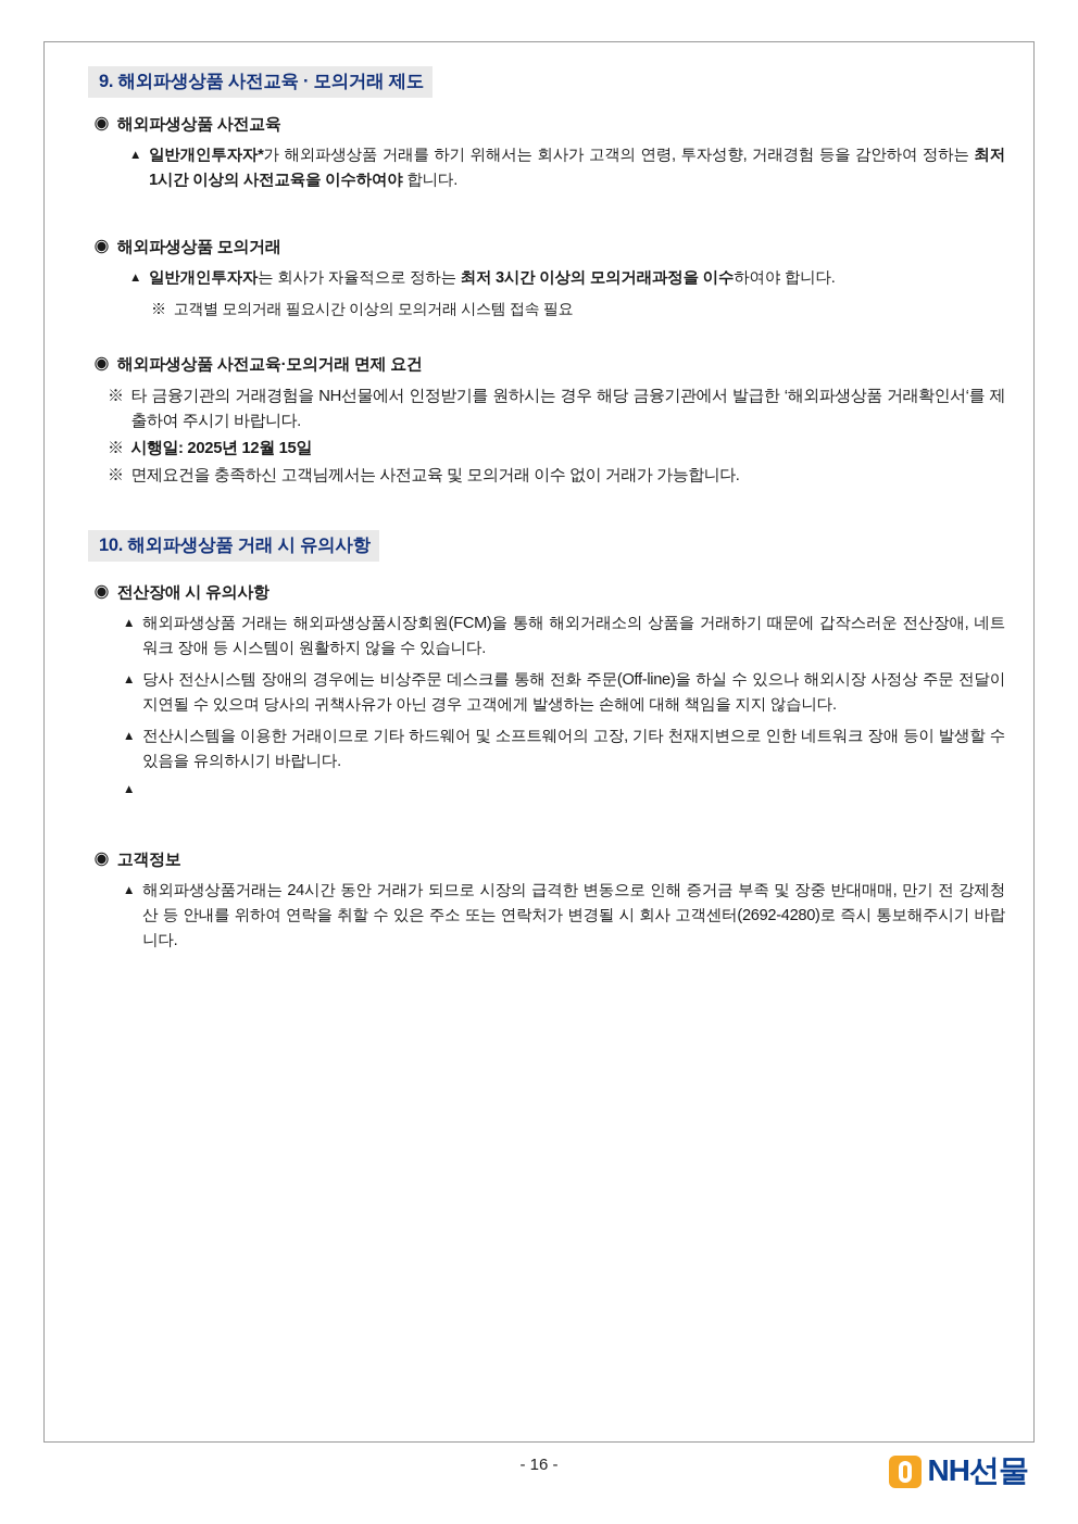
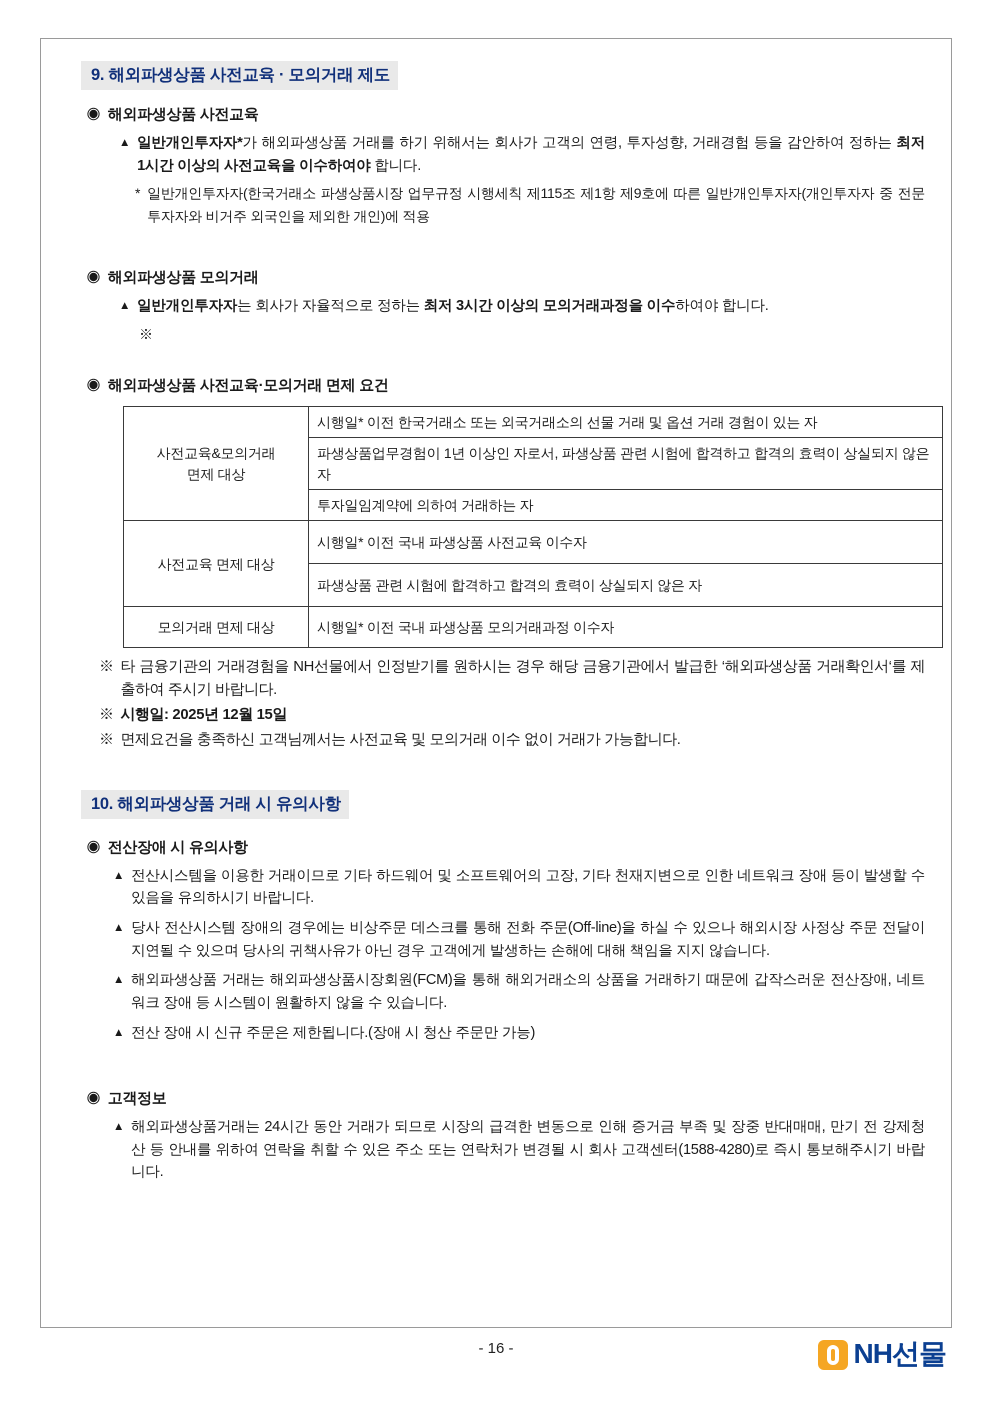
  9. 해외파생상품 사전교육 · 모의거래 제도
  ◉
  해외파생상품 사전교육
  ▲
  일반개인투자자*가 해외파생상품 거래를 하기 위해서는 회사가 고객의 연령, 투자성향, 거래경험 등을 감안하여 정하는 최저 1시간 이상의 사전교육을 이수하여야 합니다.
+ *
+ 일반개인투자자(한국거래소 파생상품시장 업무규정 시행세칙 제115조 제1항 제9호에 따른 일반개인투자자(개인투자자 중 전문투자자와 비거주 외국인을 제외한 개인)에 적용
  ◉
  해외파생상품 모의거래
  ▲
  일반개인투자자는 회사가 자율적으로 정하는 최저 3시간 이상의 모의거래과정을 이수하여야 합니다.
  ※
- 고객별 모의거래 필요시간 이상의 모의거래 시스템 접속 필요
  ◉
  해외파생상품 사전교육·모의거래 면제 요건
+ 사전교육&모의거래면제 대상	시행일* 이전 한국거래소 또는 외국거래소의 선물 거래 및 옵션 거래 경험이 있는 자
+ 파생상품업무경험이 1년 이상인 자로서, 파생상품 관련 시험에 합격하고 합격의 효력이 상실되지 않은 자
+ 투자일임계약에 의하여 거래하는 자
+ 사전교육 면제 대상	시행일* 이전 국내 파생상품 사전교육 이수자
+ 파생상품 관련 시험에 합격하고 합격의 효력이 상실되지 않은 자
+ 모의거래 면제 대상	시행일* 이전 국내 파생상품 모의거래과정 이수자
  ※
  타 금융기관의 거래경험을 NH선물에서 인정받기를 원하시는 경우 해당 금융기관에서 발급한 ‘해외파생상품 거래확인서‘를 제출하여 주시기 바랍니다.
  ※
  시행일: 2025년 12월 15일
  ※
  면제요건을 충족하신 고객님께서는 사전교육 및 모의거래 이수 없이 거래가 가능합니다.
  10. 해외파생상품 거래 시 유의사항
  ◉
  전산장애 시 유의사항
  ▲
- 해외파생상품 거래는 해외파생상품시장회원(FCM)을 통해 해외거래소의 상품을 거래하기 때문에 갑작스러운 전산장애, 네트워크 장애 등 시스템이 원활하지 않을 수 있습니다.
+ 전산시스템을 이용한 거래이므로 기타 하드웨어 및 소프트웨어의 고장, 기타 천재지변으로 인한 네트워크 장애 등이 발생할 수 있음을 유의하시기 바랍니다.
  ▲
  당사 전산시스템 장애의 경우에는 비상주문 데스크를 통해 전화 주문(Off-line)을 하실 수 있으나 해외시장 사정상 주문 전달이 지연될 수 있으며 당사의 귀책사유가 아닌 경우 고객에게 발생하는 손해에 대해 책임을 지지 않습니다.
  ▲
- 전산시스템을 이용한 거래이므로 기타 하드웨어 및 소프트웨어의 고장, 기타 천재지변으로 인한 네트워크 장애 등이 발생할 수 있음을 유의하시기 바랍니다.
+ 해외파생상품 거래는 해외파생상품시장회원(FCM)을 통해 해외거래소의 상품을 거래하기 때문에 갑작스러운 전산장애, 네트워크 장애 등 시스템이 원활하지 않을 수 있습니다.
  ▲
+ 전산 장애 시 신규 주문은 제한됩니다.(장애 시 청산 주문만 가능)
  ◉
  고객정보
  ▲
- 해외파생상품거래는 24시간 동안 거래가 되므로 시장의 급격한 변동으로 인해 증거금 부족 및 장중 반대매매, 만기 전 강제청산 등 안내를 위하여 연락을 취할 수 있은 주소 또는 연락처가 변경될 시 회사 고객센터(2692-4280)로 즉시 통보해주시기 바랍니다.
+ 해외파생상품거래는 24시간 동안 거래가 되므로 시장의 급격한 변동으로 인해 증거금 부족 및 장중 반대매매, 만기 전 강제청산 등 안내를 위하여 연락을 취할 수 있은 주소 또는 연락처가 변경될 시 회사 고객센터(1588-4280)로 즉시 통보해주시기 바랍니다.
  - 16 -
  NH선물
